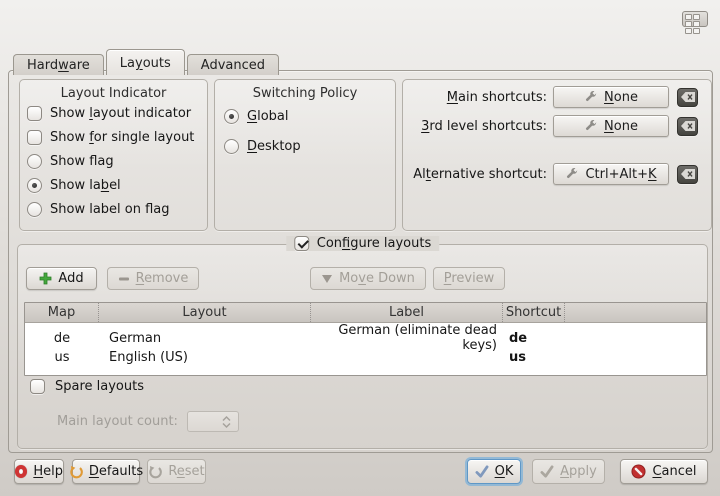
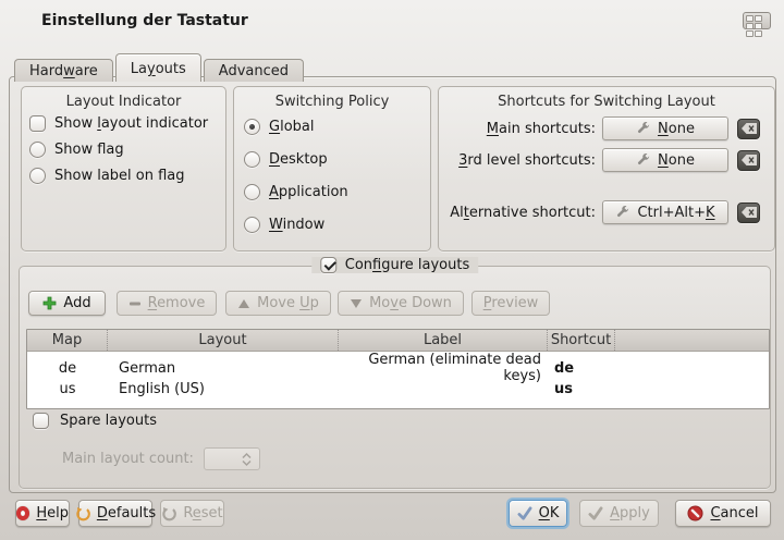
+ Einstellung der Tastatur
  Hard
  w
  are
  La
  y
  outs
  Advanced
  Layout Indicator
  Show layout indicator
- Show for single layout
  Show flag
- Show label
  Show label on flag
  Switching Policy
  Global
  Desktop
+ Application
+ Window
+ Shortcuts for Switching Layout
  Main shortcuts:
  None
  3rd level shortcuts:
  None
  Alternative shortcut:
  Ctrl+Alt+K
  Confgure layouts
  Add
  Remove
+ Move Up
  Move Down
  Preview
  Map
  Layout
  Label
  Shortcut
  de
  German
  German (eliminate dead keys)
  de
  us
  English (US)
  us
  Spare layouts
  Main layout count:
  Help
  Defaults
  Reset
  OK
  Apply
  Cancel
